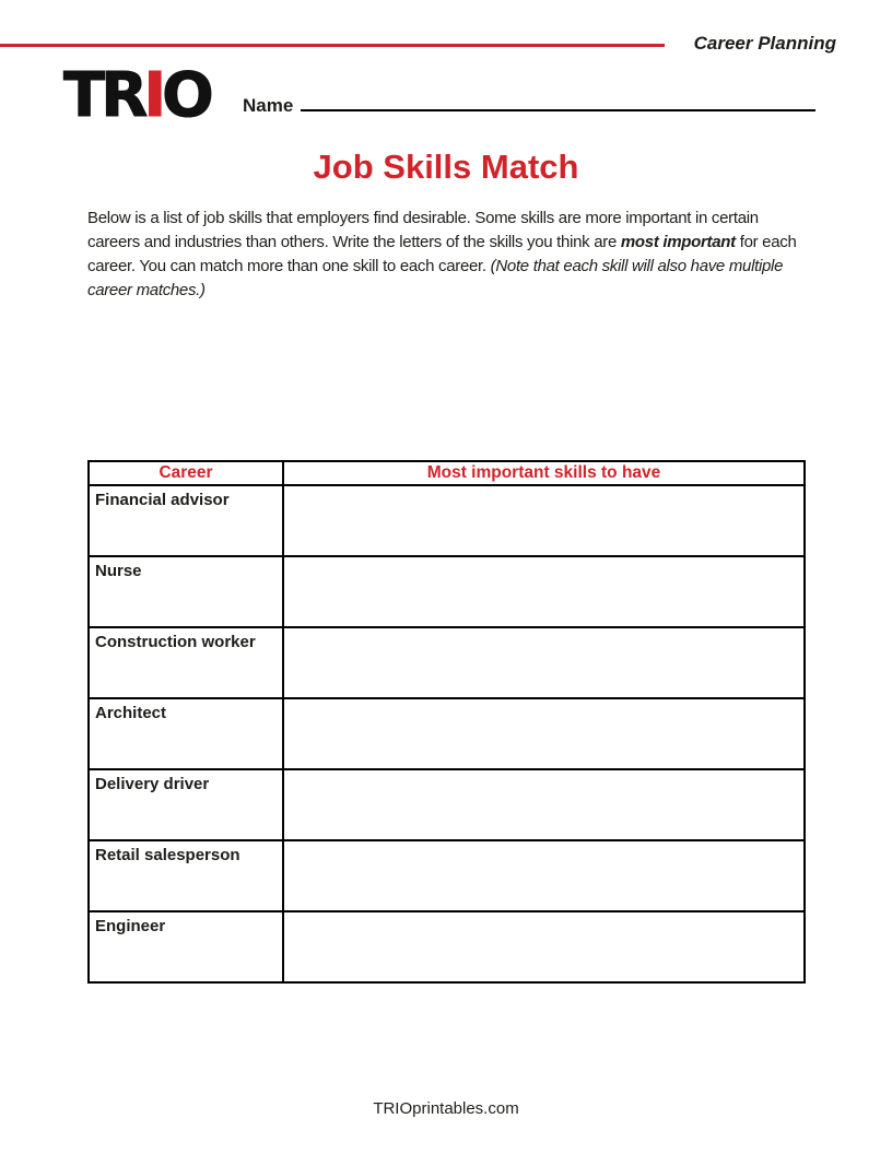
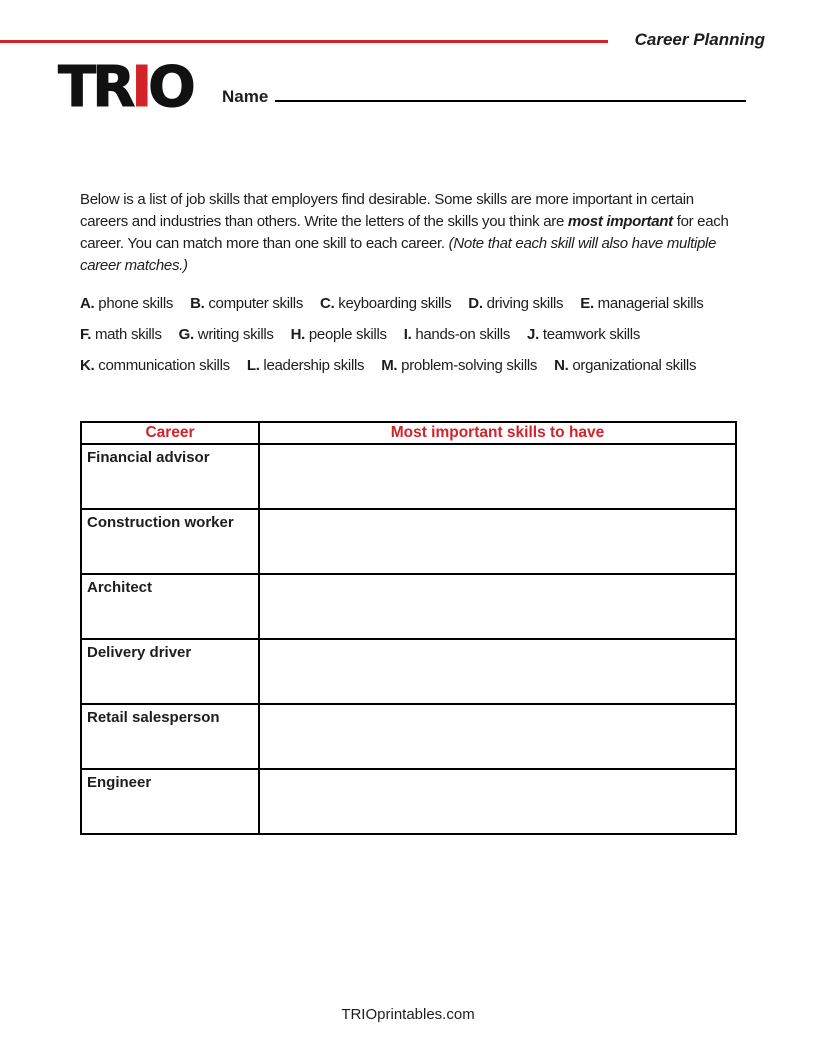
  Career Planning
  TRIO
  Name
- Job Skills Match
  Below is a list of job skills that employers find desirable. Some skills are more important in certain careers and industries than others. Write the letters of the skills you think are most important for each career. You can match more than one skill to each career. (Note that each skill will also have multiple career matches.)
+ A. phone skills B. computer skills C. keyboarding skills D. driving skills E. managerial skills
+ F. math skills G. writing skills H. people skills I. hands-on skills J. teamwork skills
+ K. communication skills L. leadership skills M. problem-solving skills N. organizational skills
  Career	Most important skills to have
  Financial advisor
- Nurse
  Construction worker
  Architect
  Delivery driver
  Retail salesperson
  Engineer
  TRIOprintables.com
